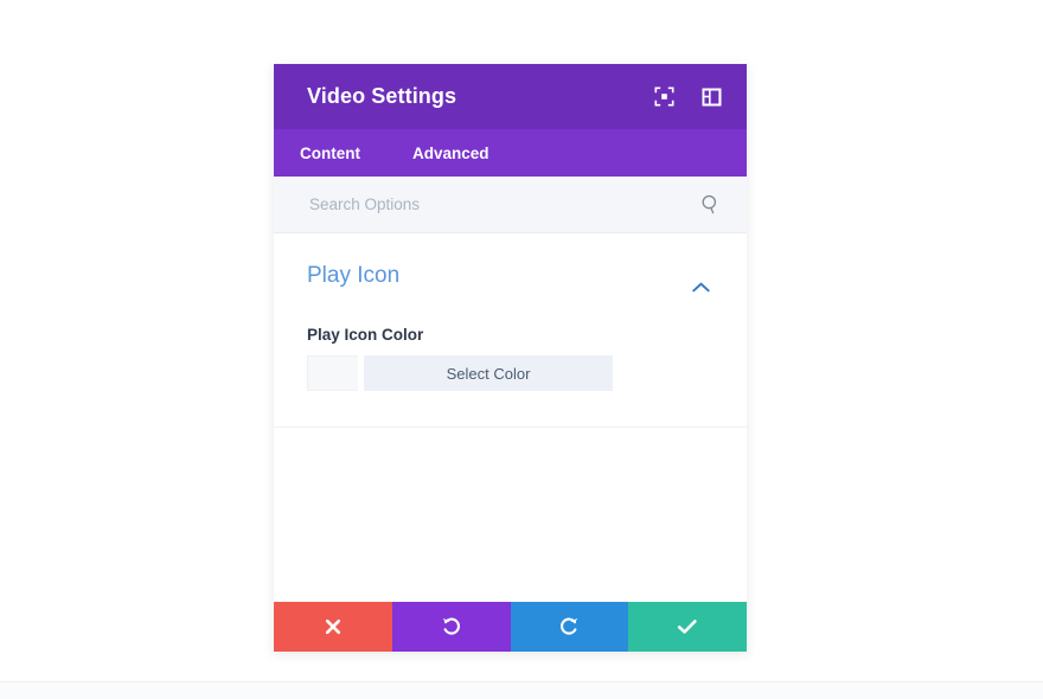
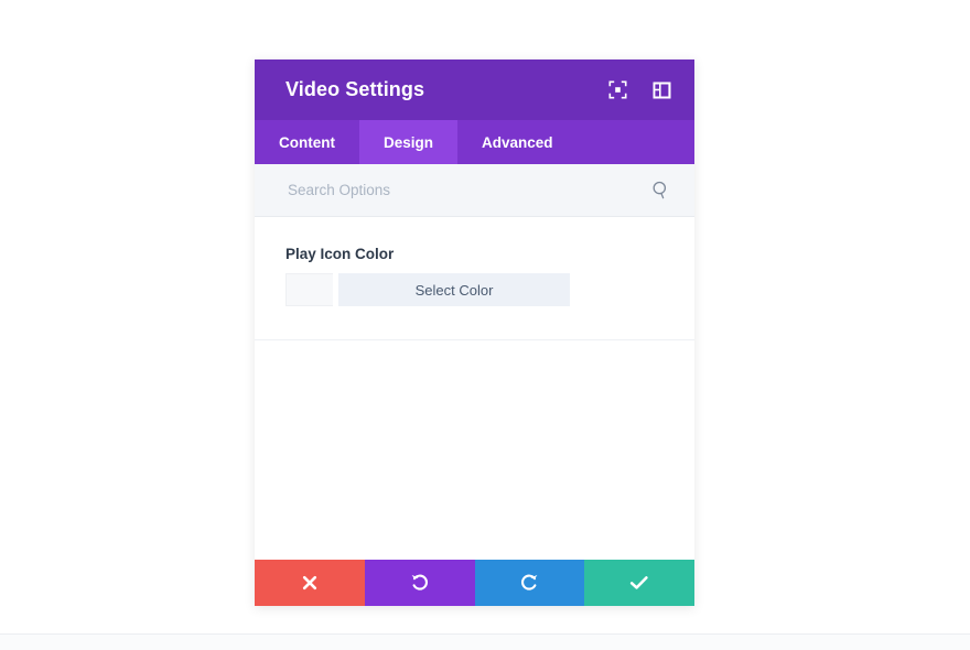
  Video Settings
  Content
+ Design
  Advanced
  Search Options
- Play Icon
  Play Icon Color
  Select Color
